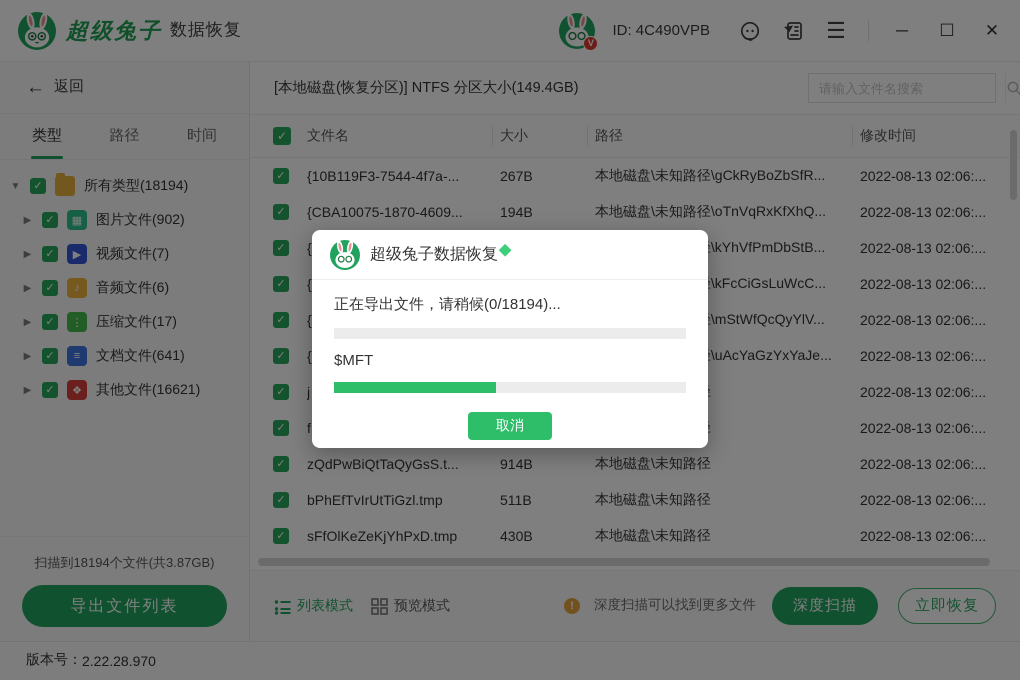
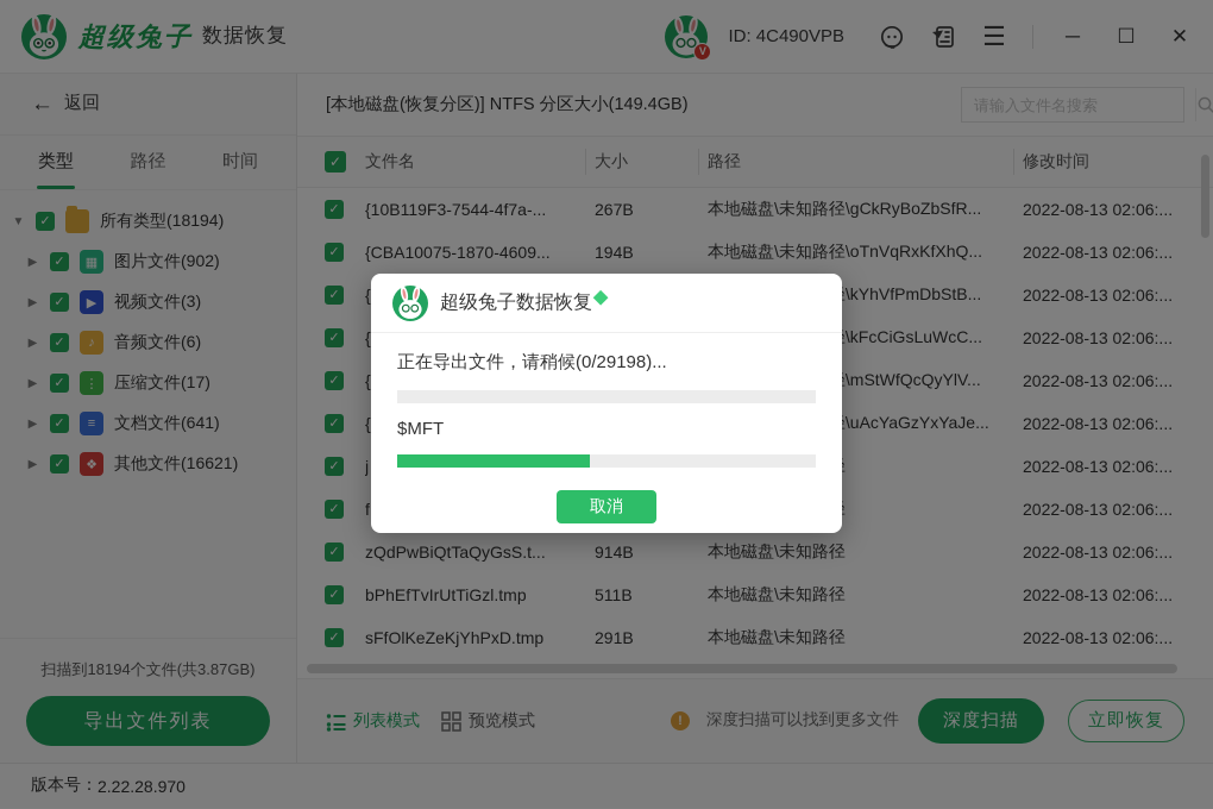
  超级兔子
  数据恢复
  V
  ID: 4C490VPB
  ☰
  ─
  ☐
  ✕
  ←
  返回
  类型
  路径
  时间
  ▼
  所有类型(18194)
  ▶
  ▦
  图片文件(902)
  ▶
  ▶
- 视频文件(7)
+ 视频文件(3)
  ▶
  ♪
  音频文件(6)
  ▶
  ⋮
  压缩文件(17)
  ▶
  ≡
  文档文件(641)
  ▶
  ❖
  其他文件(16621)
  扫描到18194个文件(共3.87GB)
  导出文件列表
  [本地磁盘(恢复分区)] NTFS 分区大小(149.4GB)
  请输入文件名搜索
  文件名
  大小
  路径
  修改时间
  {10B119F3-7544-4f7a-...
  267B
  本地磁盘\未知路径\gCkRyBoZbSfR...
  2022-08-13 02:06:...
  {CBA10075-1870-4609...
  194B
  本地磁盘\未知路径\oTnVqRxKfXhQ...
  2022-08-13 02:06:...
  {
  2022-08-13 02:06:...
  {
  2022-08-13 02:06:...
  {
  2022-08-13 02:06:...
  {
  2022-08-13 02:06:...
  j
  2022-08-13 02:06:...
  f
  2022-08-13 02:06:...
  zQdPwBiQtTaQyGsS.t...
  914B
  本地磁盘\未知路径
  2022-08-13 02:06:...
  bPhEfTvIrUtTiGzl.tmp
  511B
  本地磁盘\未知路径
  2022-08-13 02:06:...
  sFfOlKeZeKjYhPxD.tmp
- 430B
+ 291B
  本地磁盘\未知路径
  2022-08-13 02:06:...
  列表模式
  预览模式
  !
  深度扫描可以找到更多文件
  深度扫描
  立即恢复
  版本号：
  2.22.28.970
  超级兔子数据恢复
- 正在导出文件，请稍候(0/18194)...
+ 正在导出文件，请稍候(0/29198)...
  $MFT
  取消
